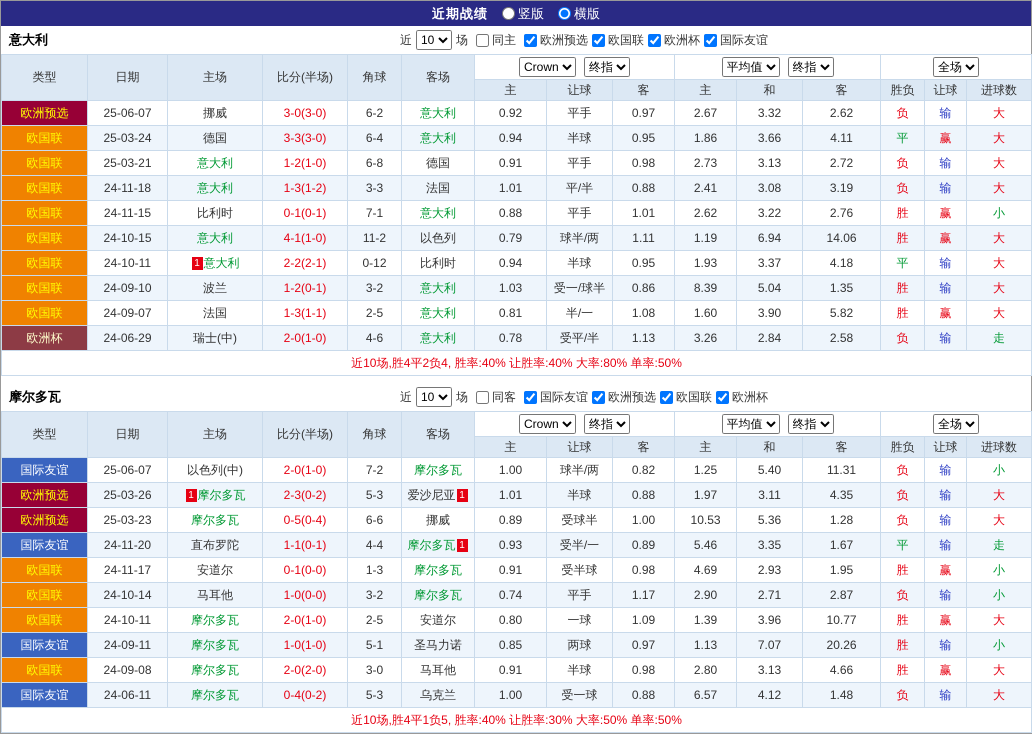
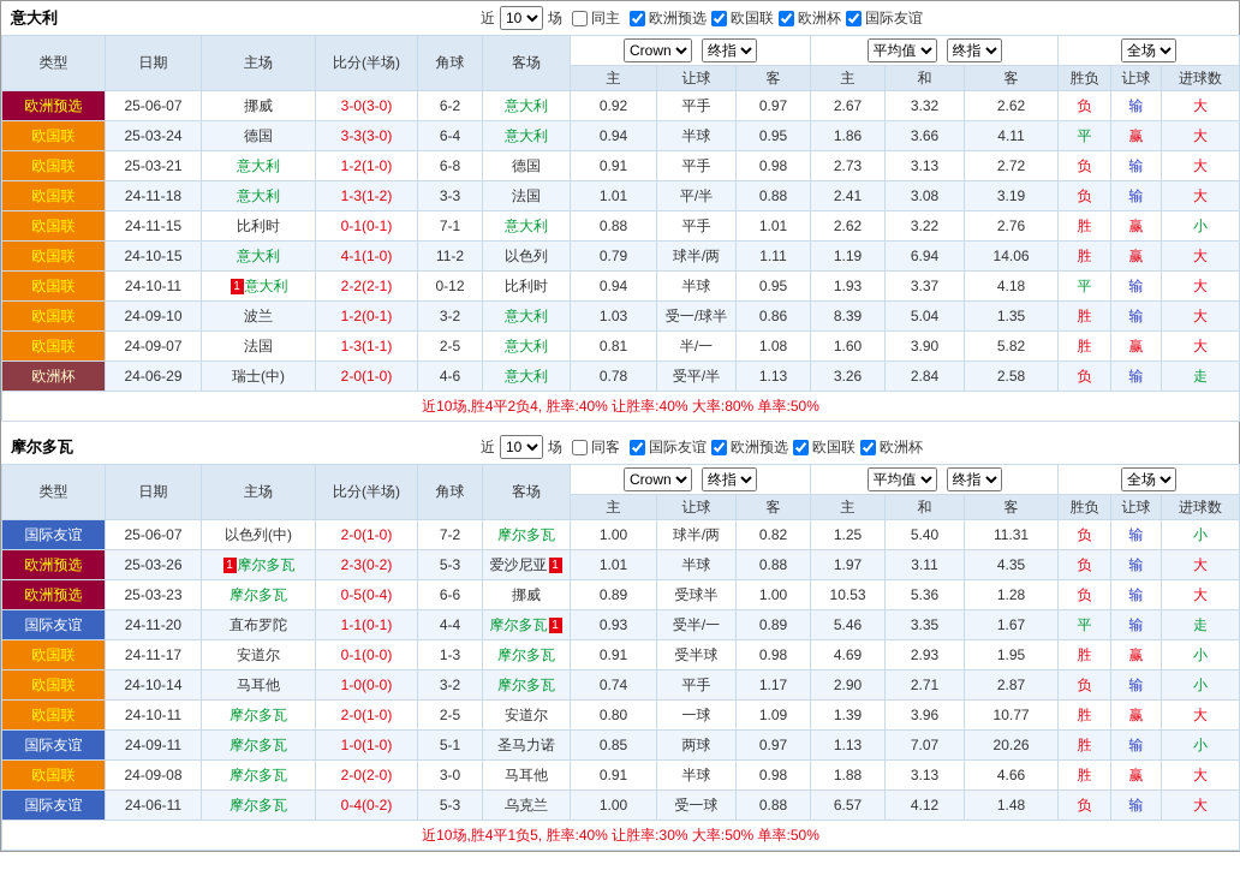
- 近期战绩
- 竖版
- 横版
  意大利
  近
  10
  场
  同主
  欧洲预选
  欧国联
  欧洲杯
  国际友谊
  类型	日期	主场	比分(半场)	角球	客场	Crown 终指	平均值 终指	全场
  主	让球	客	主	和	客	胜负	让球	进球数
  欧洲预选	25-06-07	挪威	3-0(3-0)	6-2	意大利	0.92	平手	0.97	2.67	3.32	2.62	负	输	大
  欧国联	25-03-24	德国	3-3(3-0)	6-4	意大利	0.94	半球	0.95	1.86	3.66	4.11	平	赢	大
  欧国联	25-03-21	意大利	1-2(1-0)	6-8	德国	0.91	平手	0.98	2.73	3.13	2.72	负	输	大
  欧国联	24-11-18	意大利	1-3(1-2)	3-3	法国	1.01	平/半	0.88	2.41	3.08	3.19	负	输	大
  欧国联	24-11-15	比利时	0-1(0-1)	7-1	意大利	0.88	平手	1.01	2.62	3.22	2.76	胜	赢	小
  欧国联	24-10-15	意大利	4-1(1-0)	11-2	以色列	0.79	球半/两	1.11	1.19	6.94	14.06	胜	赢	大
  欧国联	24-10-11	1 意大利	2-2(2-1)	0-12	比利时	0.94	半球	0.95	1.93	3.37	4.18	平	输	大
  欧国联	24-09-10	波兰	1-2(0-1)	3-2	意大利	1.03	受一/球半	0.86	8.39	5.04	1.35	胜	输	大
  欧国联	24-09-07	法国	1-3(1-1)	2-5	意大利	0.81	半/一	1.08	1.60	3.90	5.82	胜	赢	大
  欧洲杯	24-06-29	瑞士(中)	2-0(1-0)	4-6	意大利	0.78	受平/半	1.13	3.26	2.84	2.58	负	输	走
  近10场,胜4平2负4, 胜率:40% 让胜率:40% 大率:80% 单率:50%
  摩尔多瓦
  近
  10
  场
  同客
  国际友谊
  欧洲预选
  欧国联
  欧洲杯
  类型	日期	主场	比分(半场)	角球	客场	Crown 终指	平均值 终指	全场
  主	让球	客	主	和	客	胜负	让球	进球数
  国际友谊	25-06-07	以色列(中)	2-0(1-0)	7-2	摩尔多瓦	1.00	球半/两	0.82	1.25	5.40	11.31	负	输	小
  欧洲预选	25-03-26	1 摩尔多瓦	2-3(0-2)	5-3	爱沙尼亚 1	1.01	半球	0.88	1.97	3.11	4.35	负	输	大
  欧洲预选	25-03-23	摩尔多瓦	0-5(0-4)	6-6	挪威	0.89	受球半	1.00	10.53	5.36	1.28	负	输	大
  国际友谊	24-11-20	直布罗陀	1-1(0-1)	4-4	摩尔多瓦 1	0.93	受半/一	0.89	5.46	3.35	1.67	平	输	走
  欧国联	24-11-17	安道尔	0-1(0-0)	1-3	摩尔多瓦	0.91	受半球	0.98	4.69	2.93	1.95	胜	赢	小
  欧国联	24-10-14	马耳他	1-0(0-0)	3-2	摩尔多瓦	0.74	平手	1.17	2.90	2.71	2.87	负	输	小
  欧国联	24-10-11	摩尔多瓦	2-0(1-0)	2-5	安道尔	0.80	一球	1.09	1.39	3.96	10.77	胜	赢	大
  国际友谊	24-09-11	摩尔多瓦	1-0(1-0)	5-1	圣马力诺	0.85	两球	0.97	1.13	7.07	20.26	胜	输	小
- 欧国联	24-09-08	摩尔多瓦	2-0(2-0)	3-0	马耳他	0.91	半球	0.98	2.80	3.13	4.66	胜	赢	大
+ 欧国联	24-09-08	摩尔多瓦	2-0(2-0)	3-0	马耳他	0.91	半球	0.98	1.88	3.13	4.66	胜	赢	大
  国际友谊	24-06-11	摩尔多瓦	0-4(0-2)	5-3	乌克兰	1.00	受一球	0.88	6.57	4.12	1.48	负	输	大
  近10场,胜4平1负5, 胜率:40% 让胜率:30% 大率:50% 单率:50%
